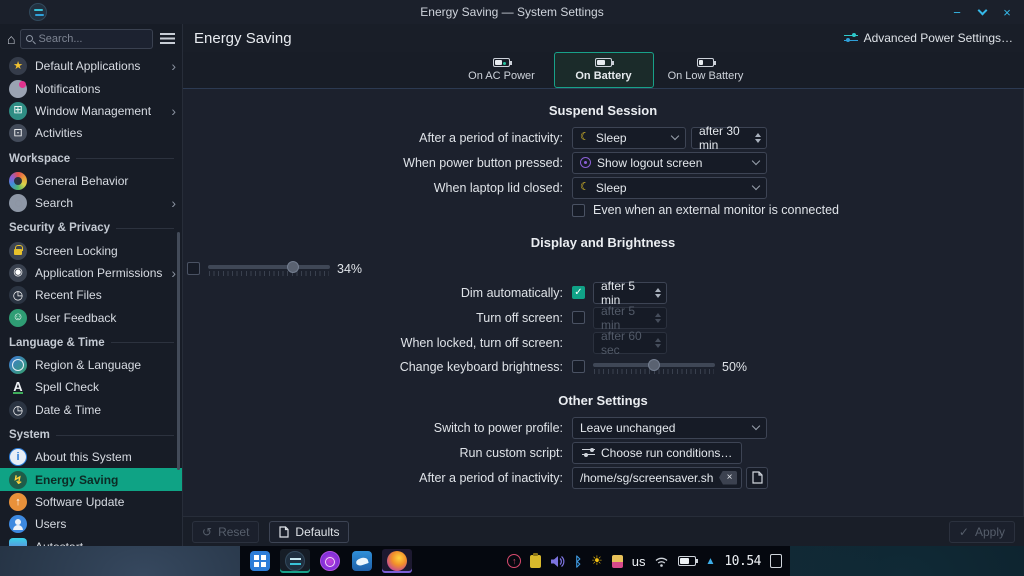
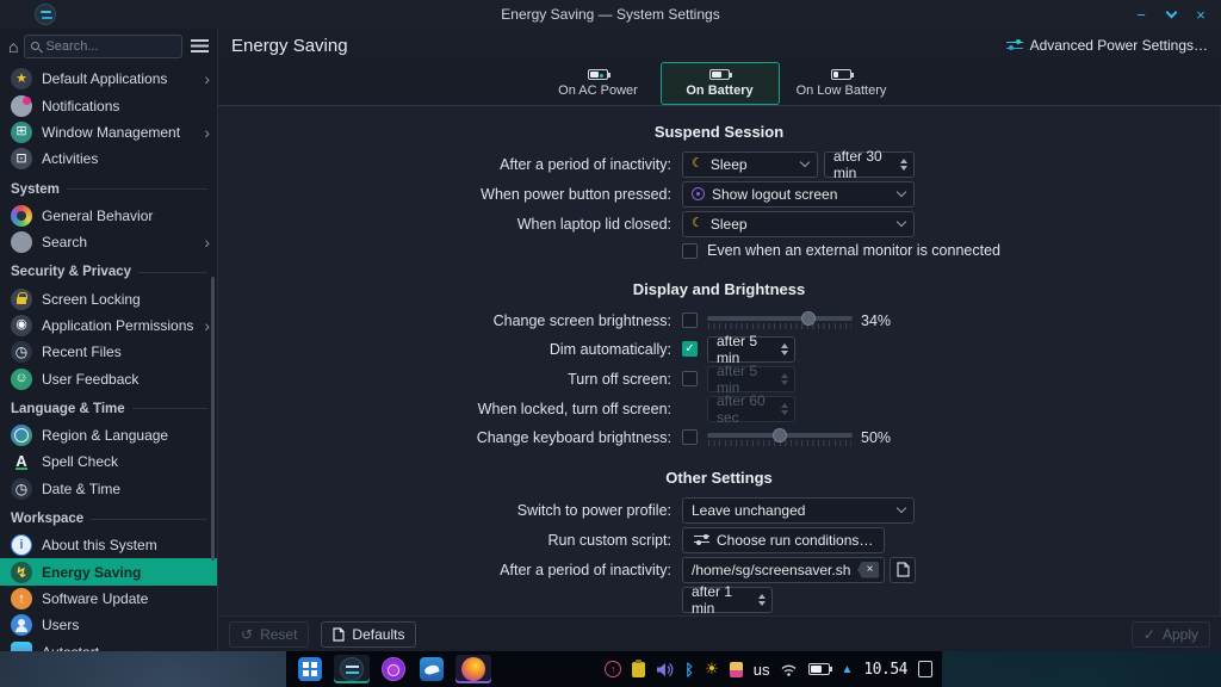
  Energy Saving — System Settings
  −
  ×
  ⌂
  Search...
  ★
  Default Applications
  ›
  Notifications
  ⊞
  Window Management
  ›
  ⊡
  Activities
- Workspace
+ System
  General Behavior
  Search
  ›
  Security & Privacy
  Screen Locking
  ◉
  Application Permissions
  ›
  ◷
  Recent Files
  ☺
  User Feedback
  Language & Time
  Region & Language
  A
  Spell Check
  ◷
  Date & Time
- System
+ Workspace
  i
  About this System
  ↯
  Energy Saving
  ↑
  Software Update
  Users
  Energy Saving
  Advanced Power Settings…
  On AC Power
  On Battery
  On Low Battery
  Suspend Session
  After a period of inactivity:
  ☾
  Sleep
  after 30 min
  When power button pressed:
  Show logout screen
  When laptop lid closed:
  ☾
  Sleep
  Even when an external monitor is connected
  Display and Brightness
+ Change screen brightness:
  34%
  Dim automatically:
  ✓
  after 5 min
  Turn off screen:
  after 5 min
  When locked, turn off screen:
  after 60 sec
  Change keyboard brightness:
  50%
  Other Settings
  Switch to power profile:
  Leave unchanged
  Run custom script:
  Choose run conditions…
  After a period of inactivity:
  /home/sg/screensaver.sh
  ×
+ after 1 min
  ↺
  Reset
  Defaults
  ✓
  Apply
  ↑
  ᛒ
  ☀
  us
  ▲
  10.54
